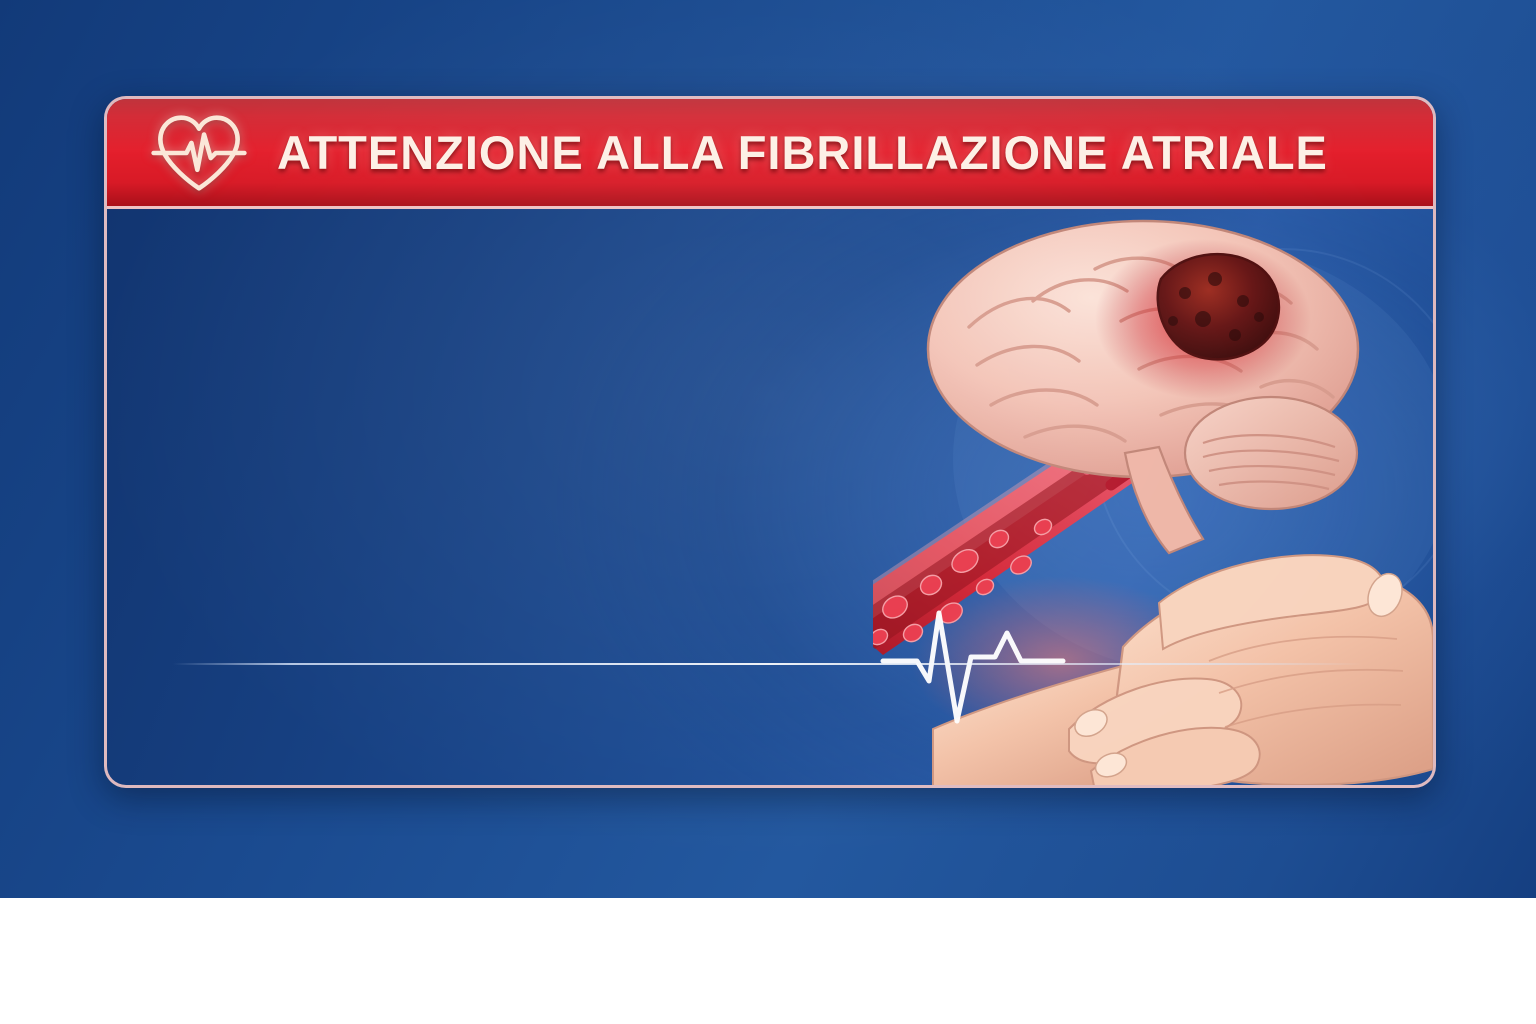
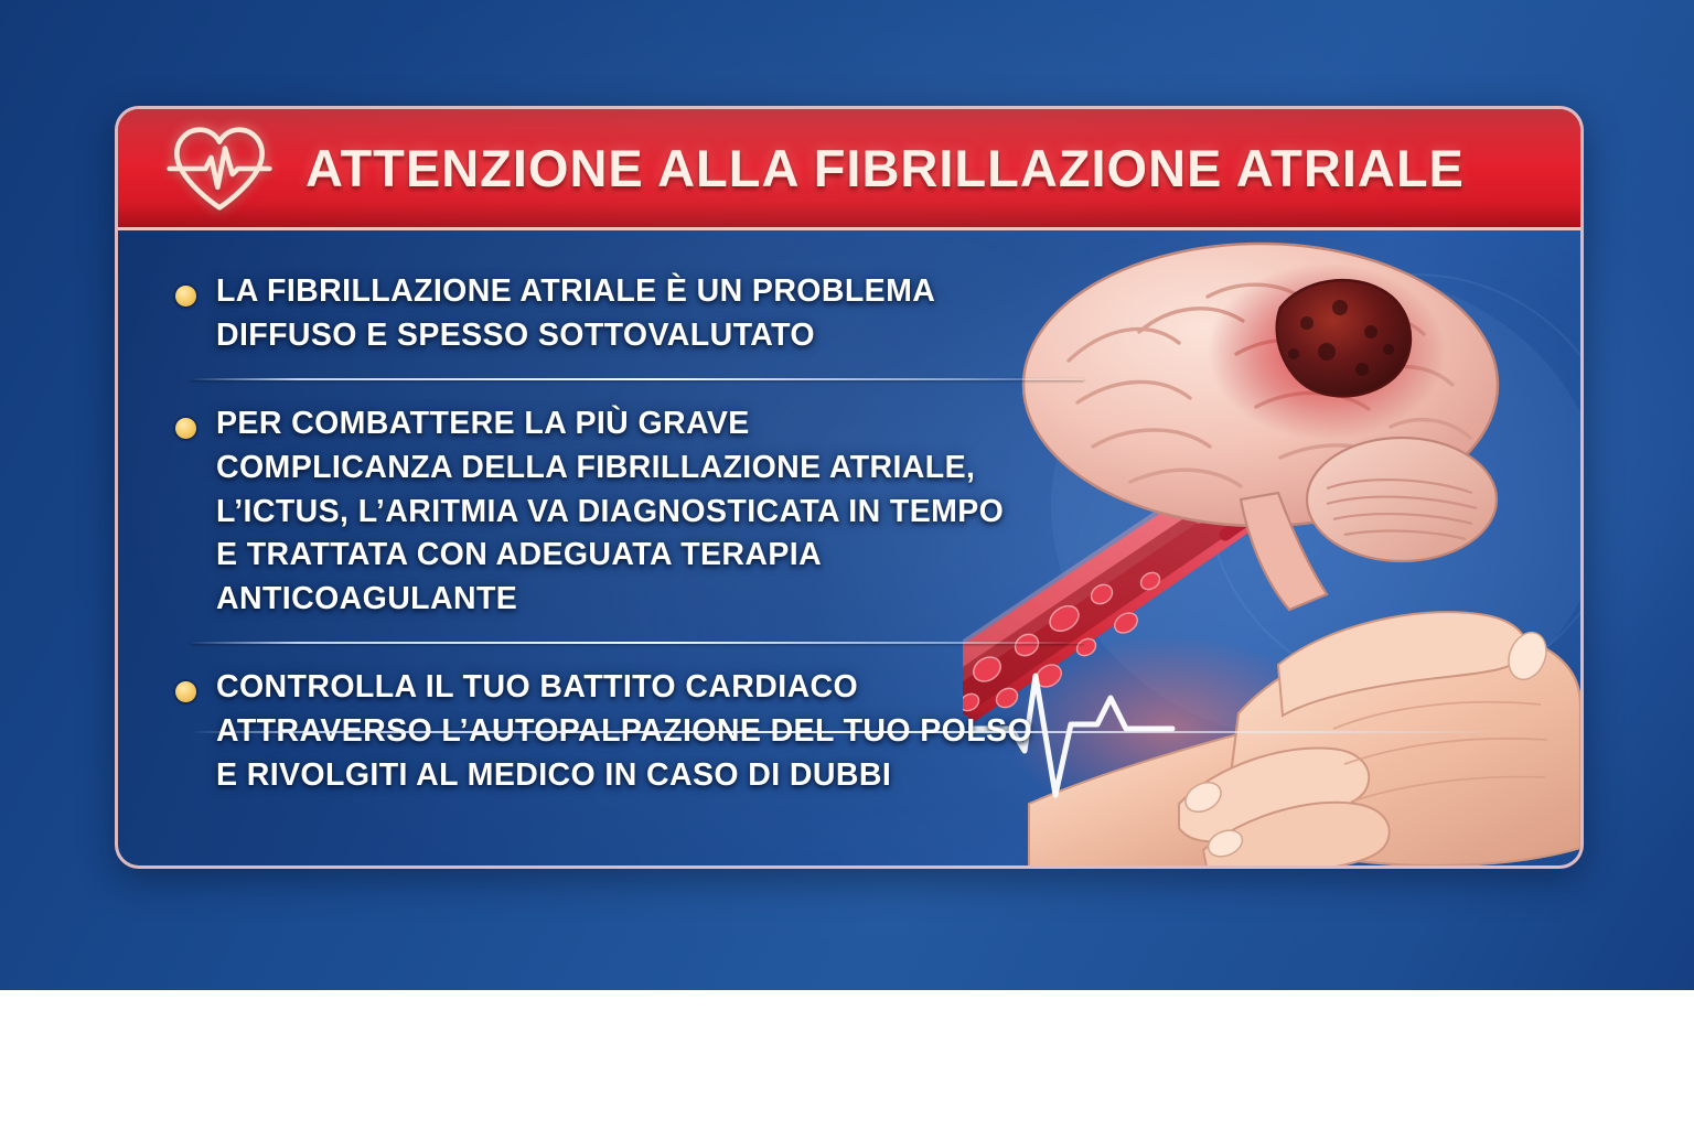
  ATTENZIONE ALLA FIBRILLAZIONE ATRIALE
+ LA FIBRILLAZIONE ATRIALE È UN PROBLEMA
+ DIFFUSO E SPESSO SOTTOVALUTATO
+ PER COMBATTERE LA PIÙ GRAVE
+ COMPLICANZA DELLA FIBRILLAZIONE ATRIALE,
+ L’ICTUS, L’ARITMIA VA DIAGNOSTICATA IN TEMPO
+ E TRATTATA CON ADEGUATA TERAPIA
+ ANTICOAGULANTE
+ CONTROLLA IL TUO BATTITO CARDIACO
+ E RIVOLGITI AL MEDICO IN CASO DI DUBBI
